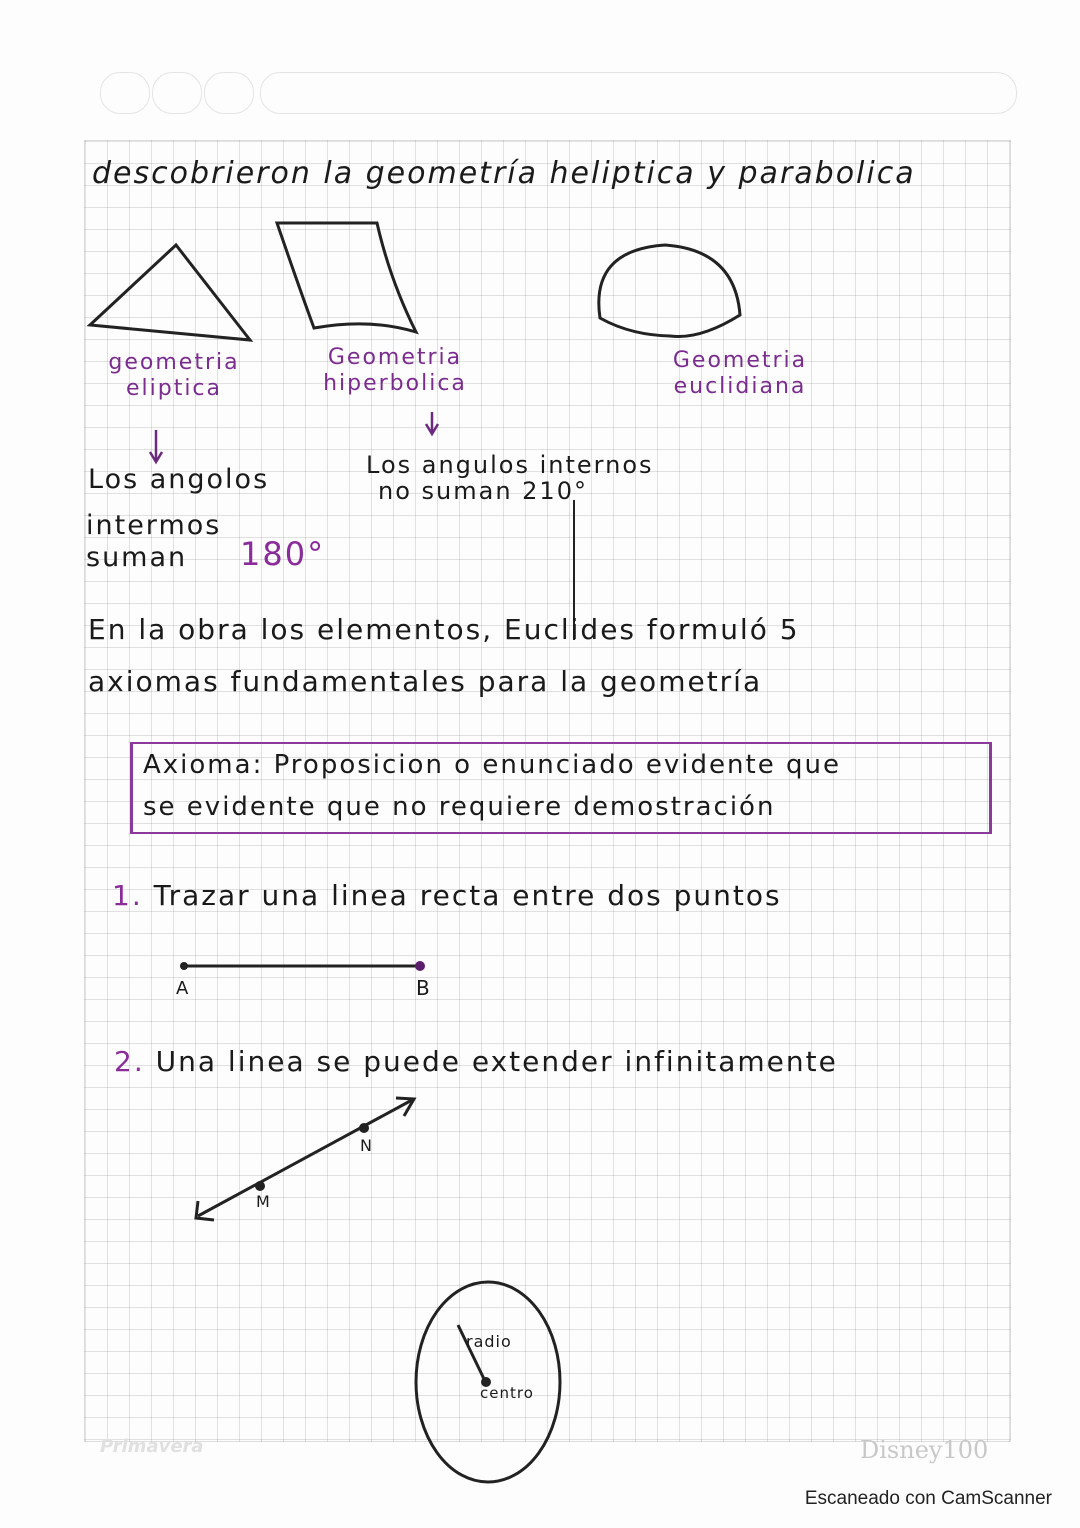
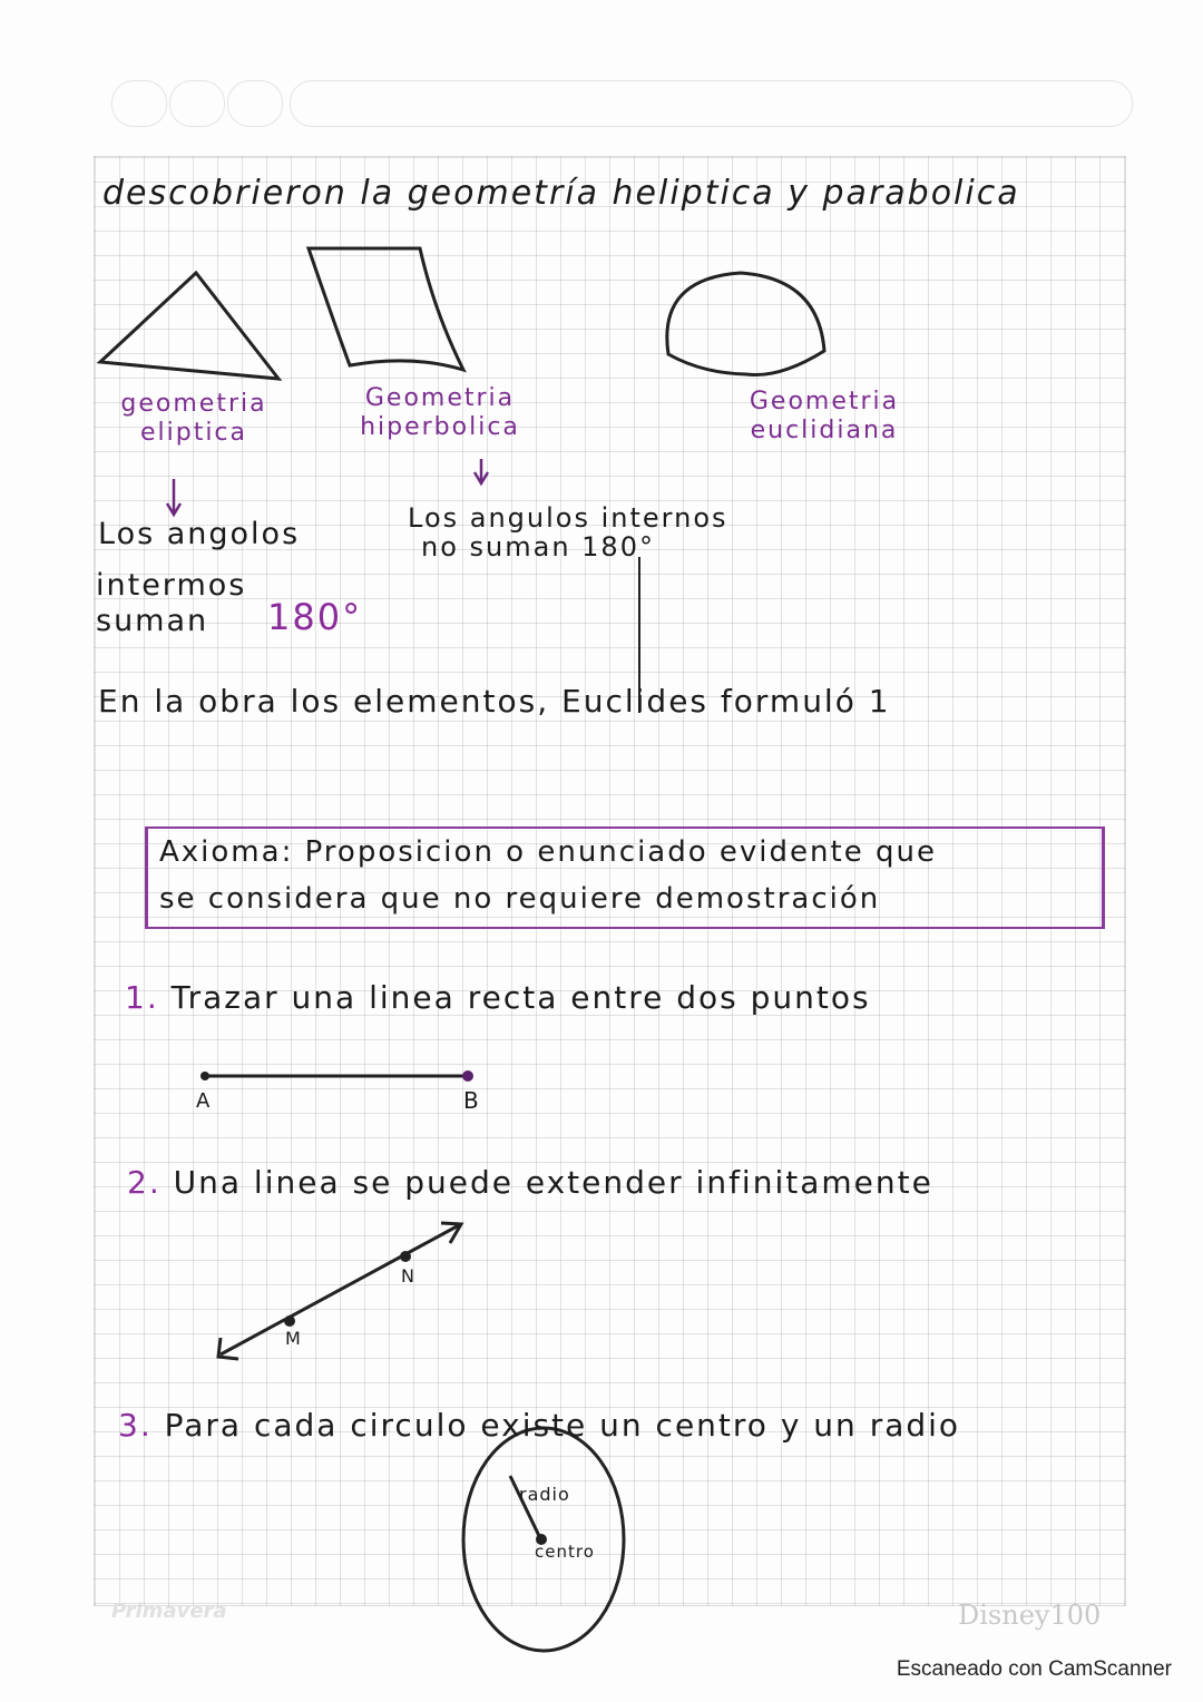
  descobrieron la geometría heliptica y parabolica
  geometria
  eliptica
  Geometria
  hiperbolica
  Geometria
  euclidiana
  Los angolos
  intermos
  suman
  180°
  Los angulos internos
- no suman 210°
+ no suman 180°
- En la obra los elementos, Euclides formuló 5
+ En la obra los elementos, Euclides formuló 1
- axiomas fundamentales para la geometría
  Axioma: Proposicion o enunciado evidente que
- se evidente que no requiere demostración
+ se considera que no requiere demostración
  1. Trazar una linea recta entre dos puntos
  A
  B
  2. Una linea se puede extender infinitamente
  M
  N
+ 3. Para cada circulo existe un centro y un radio
  radio
  centro
  Primavera
  Disney100
  Escaneado con CamScanner
